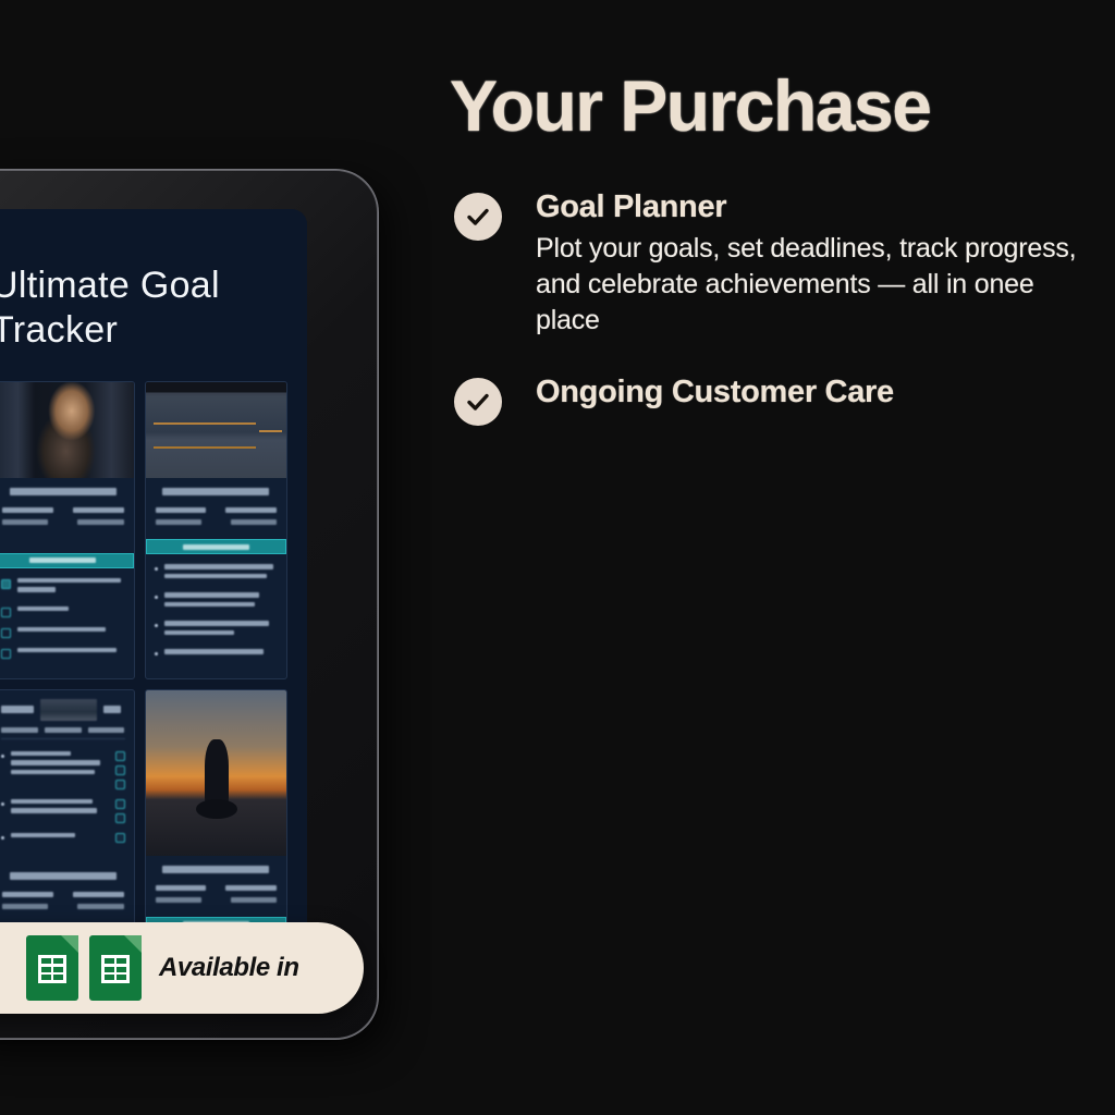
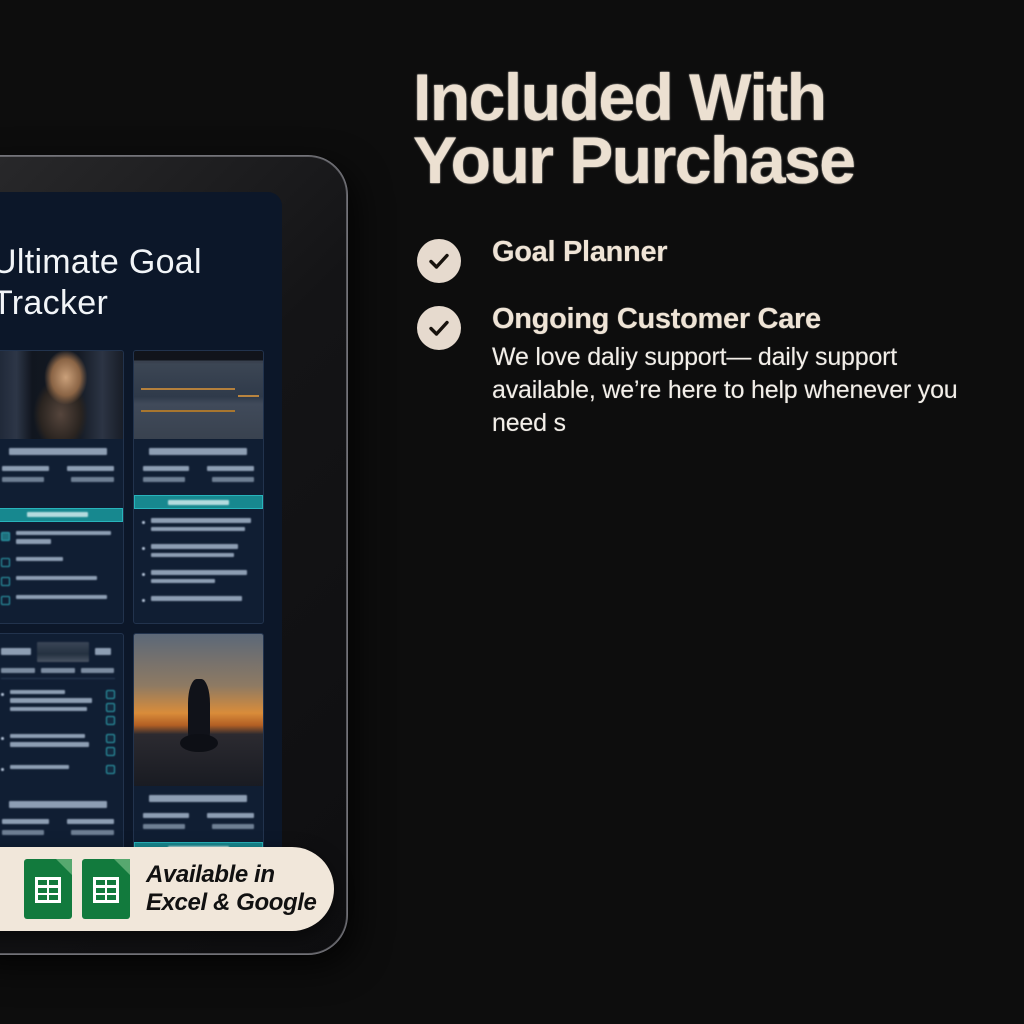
  Ultimate Goal Tracker
  Available in
+ Excel & Google
+ Included With
  Your Purchase
  Goal Planner
- Plot your goals, set deadlines, track progress, and celebrate achievements — all in onee place
  Ongoing Customer Care
+ We love daliy support— daily support available, we’re here to help whenever you need s
